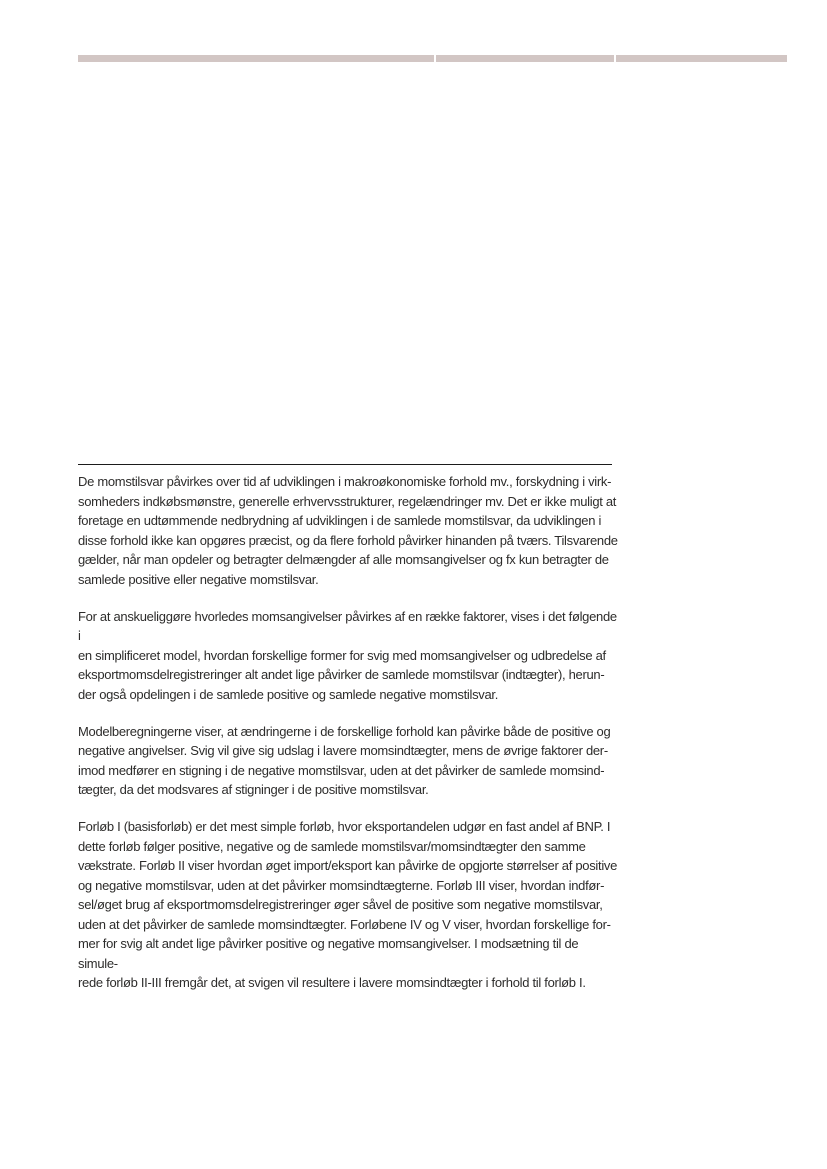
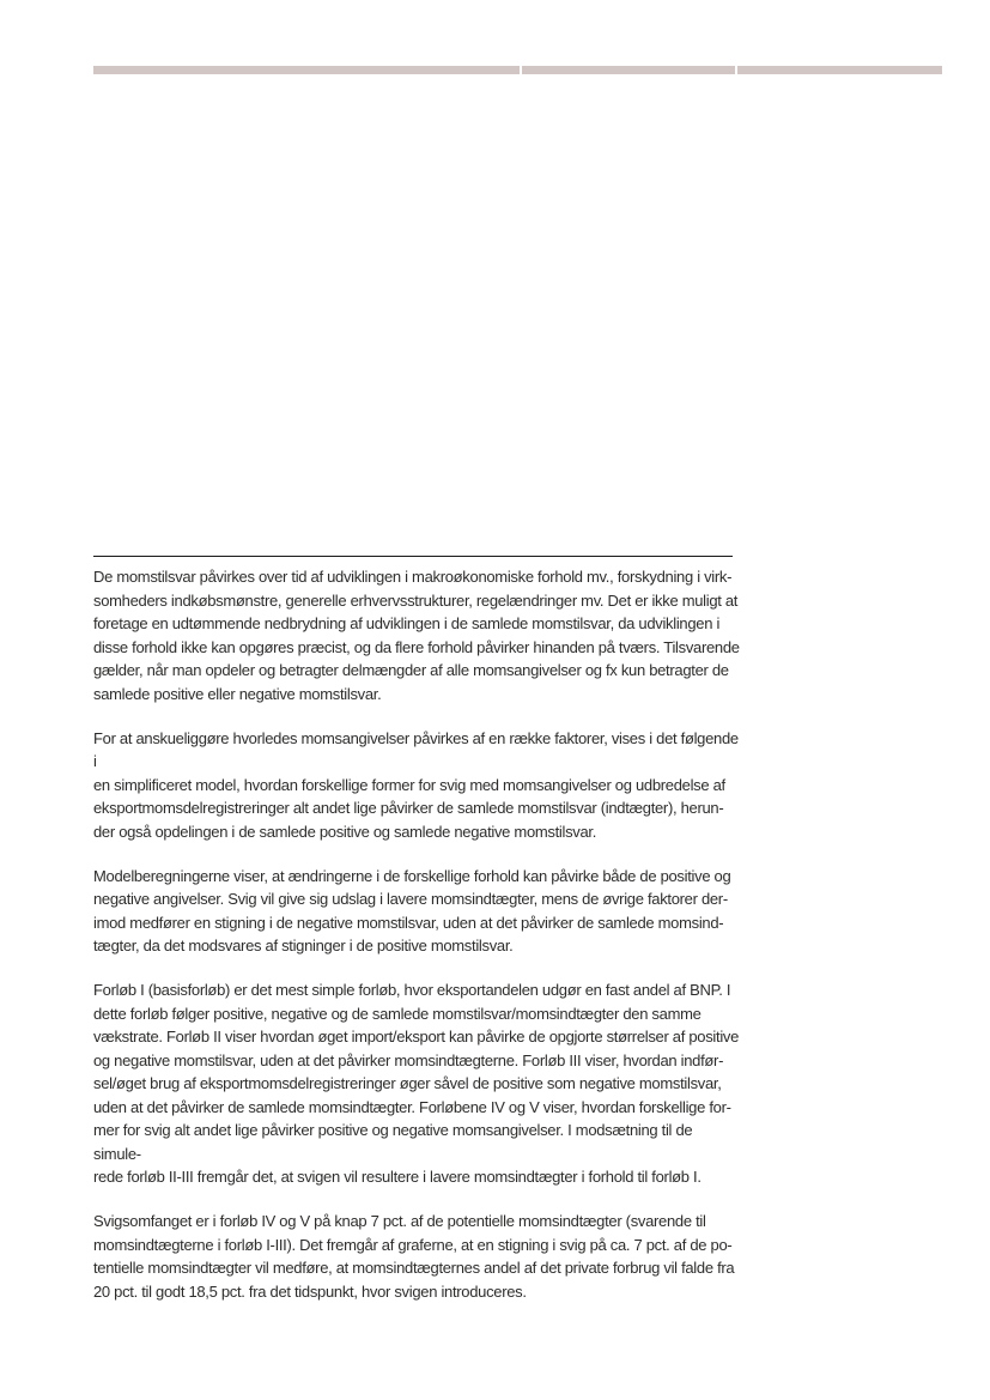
  De momstilsvar påvirkes over tid af udviklingen i makroøkonomiske forhold mv., forskydning i virk-
  somheders indkøbsmønstre, generelle erhvervsstrukturer, regelændringer mv. Det er ikke muligt at
  foretage en udtømmende nedbrydning af udviklingen i de samlede momstilsvar, da udviklingen i
  disse forhold ikke kan opgøres præcist, og da flere forhold påvirker hinanden på tværs. Tilsvarende
  gælder, når man opdeler og betragter delmængder af alle momsangivelser og fx kun betragter de
  samlede positive eller negative momstilsvar.
  For at anskueliggøre hvorledes momsangivelser påvirkes af en række faktorer, vises i det følgende i
  en simplificeret model, hvordan forskellige former for svig med momsangivelser og udbredelse af
  eksportmomsdelregistreringer alt andet lige påvirker de samlede momstilsvar (indtægter), herun-
  der også opdelingen i de samlede positive og samlede negative momstilsvar.
  Modelberegningerne viser, at ændringerne i de forskellige forhold kan påvirke både de positive og
  negative angivelser. Svig vil give sig udslag i lavere momsindtægter, mens de øvrige faktorer der-
  imod medfører en stigning i de negative momstilsvar, uden at det påvirker de samlede momsind-
  tægter, da det modsvares af stigninger i de positive momstilsvar.
  Forløb I (basisforløb) er det mest simple forløb, hvor eksportandelen udgør en fast andel af BNP. I
  dette forløb følger positive, negative og de samlede momstilsvar/momsindtægter den samme
  vækstrate. Forløb II viser hvordan øget import/eksport kan påvirke de opgjorte størrelser af positive
  og negative momstilsvar, uden at det påvirker momsindtægterne. Forløb III viser, hvordan indfør-
  sel/øget brug af eksportmomsdelregistreringer øger såvel de positive som negative momstilsvar,
  uden at det påvirker de samlede momsindtægter. Forløbene IV og V viser, hvordan forskellige for-
  mer for svig alt andet lige påvirker positive og negative momsangivelser. I modsætning til de simule-
  rede forløb II-III fremgår det, at svigen vil resultere i lavere momsindtægter i forhold til forløb I.
+ Svigsomfanget er i forløb IV og V på knap 7 pct. af de potentielle momsindtægter (svarende til
+ momsindtægterne i forløb I-III). Det fremgår af graferne, at en stigning i svig på ca. 7 pct. af de po-
+ tentielle momsindtægter vil medføre, at momsindtægternes andel af det private forbrug vil falde fra
+ 20 pct. til godt 18,5 pct. fra det tidspunkt, hvor svigen introduceres.
